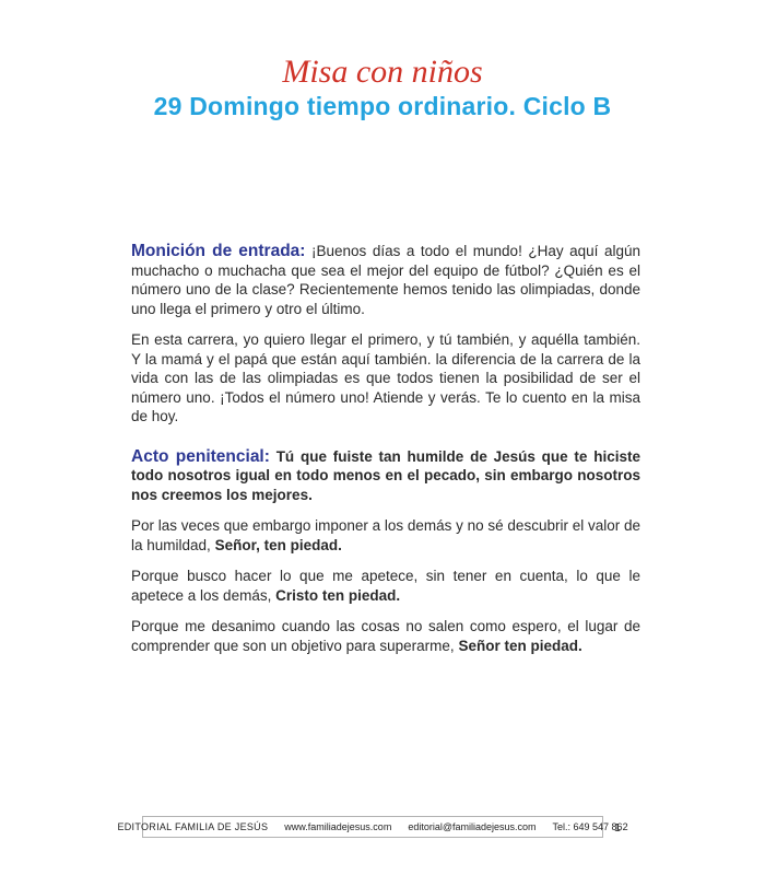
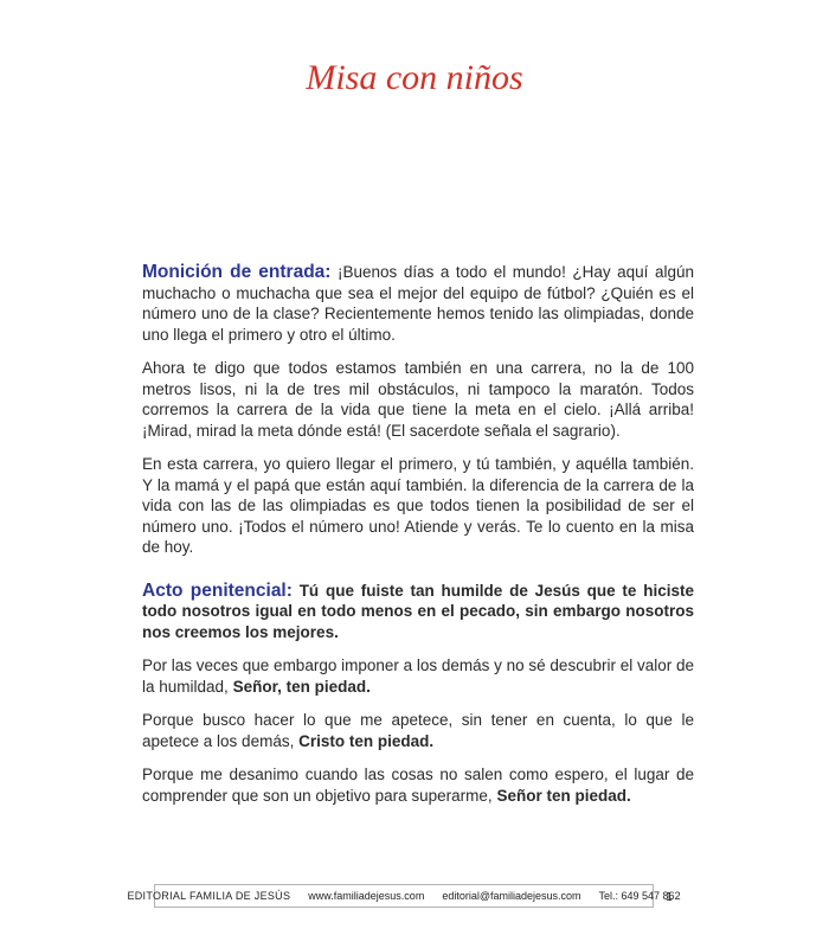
  Misa con niños
- 29 Domingo tiempo ordinario. Ciclo B
  Monición de entrada: ¡Buenos días a todo el mundo! ¿Hay aquí algún muchacho o muchacha que sea el mejor del equipo de fútbol? ¿Quién es el número uno de la clase? Recientemente hemos tenido las olimpiadas, donde uno llega el primero y otro el último.
+ Ahora te digo que todos estamos también en una carrera, no la de 100 metros lisos, ni la de tres mil obstáculos, ni tampoco la maratón. Todos corremos la carrera de la vida que tiene la meta en el cielo. ¡Allá arriba! ¡Mirad, mirad la meta dónde está! (El sacerdote señala el sagrario).
  En esta carrera, yo quiero llegar el primero, y tú también, y aquélla también. Y la mamá y el papá que están aquí también. la diferencia de la carrera de la vida con las de las olimpiadas es que todos tienen la posibilidad de ser el número uno. ¡Todos el número uno! Atiende y verás. Te lo cuento en la misa de hoy.
  Acto penitencial: Tú que fuiste tan humilde de Jesús que te hiciste todo nosotros igual en todo menos en el pecado, sin embargo nosotros nos creemos los mejores.
  Por las veces que embargo imponer a los demás y no sé descubrir el valor de la humildad, Señor, ten piedad.
  Porque busco hacer lo que me apetece, sin tener en cuenta, lo que le apetece a los demás, Cristo ten piedad.
  Porque me desanimo cuando las cosas no salen como espero, el lugar de comprender que son un objetivo para superarme, Señor ten piedad.
  EDITORIAL FAMILIA DE JESÚS
  www.familiadejesus.com
  editorial@familiadejesus.com
  Tel.: 649 547 862
  1
